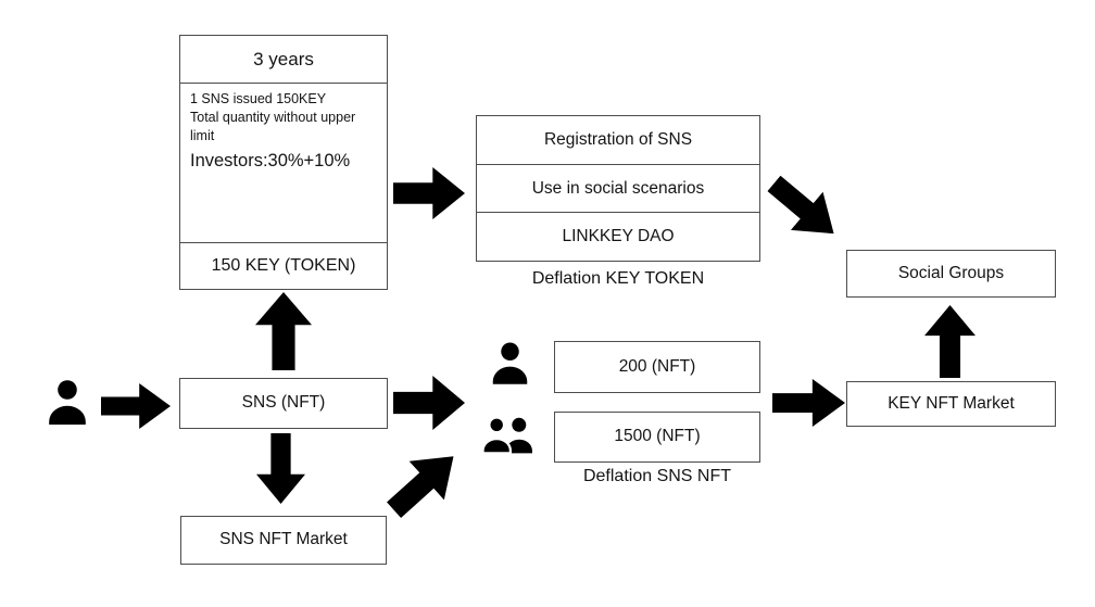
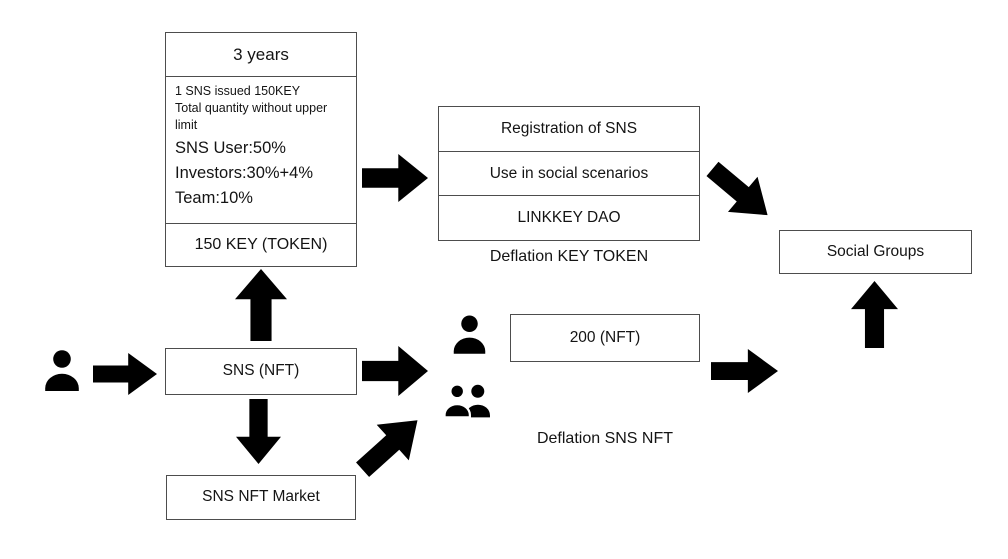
  3 years
  1 SNS issued 150KEY
  Total quantity without upper limit
+ SNS User:50%
- Investors:30%+10%
+ Investors:30%+4%
+ Team:10%
  150 KEY (TOKEN)
  Registration of SNS
  Use in social scenarios
  LINKKEY DAO
  Deflation KEY TOKEN
  200 (NFT)
- 1500 (NFT)
  Deflation SNS NFT
  SNS (NFT)
  SNS NFT Market
- KEY NFT Market
  Social Groups
